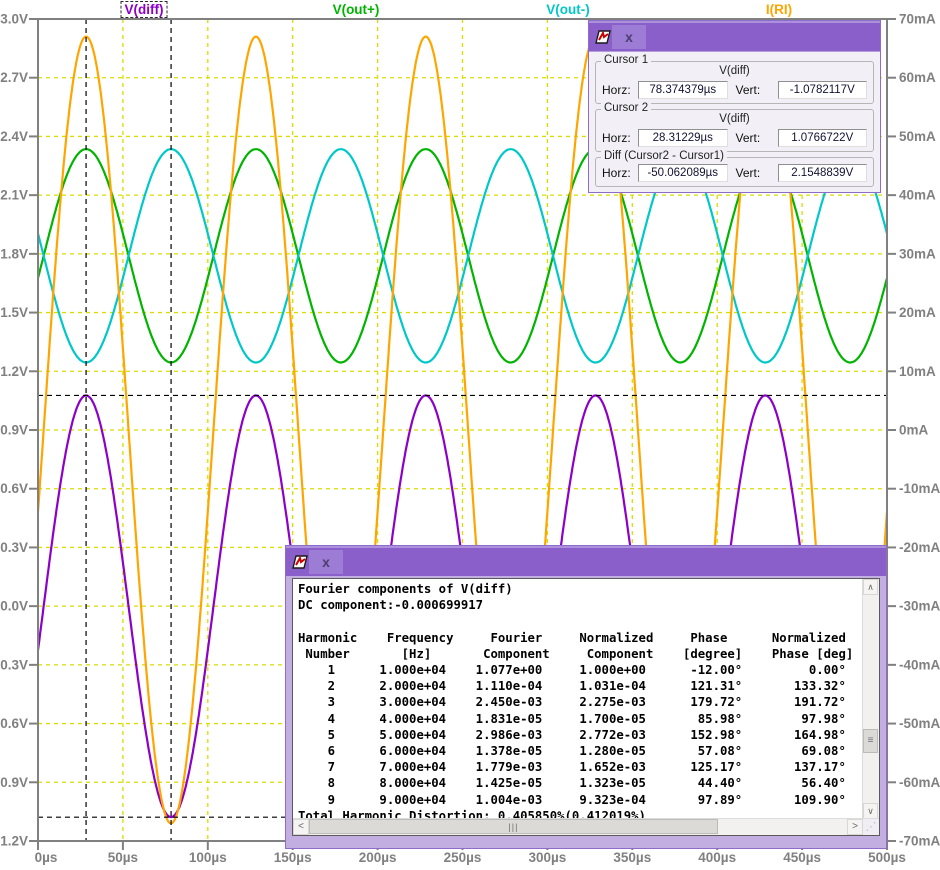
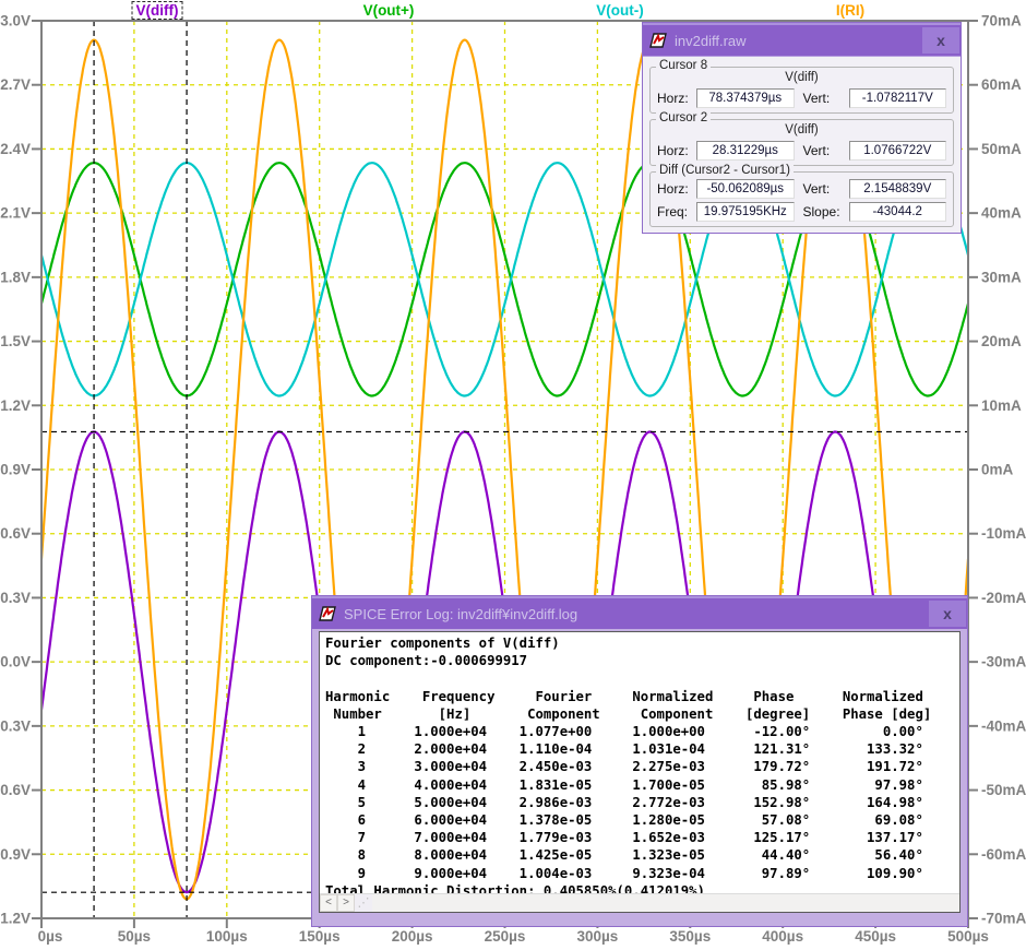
  3.0V
  2.7V
  2.4V
  2.1V
  1.8V
  1.5V
  1.2V
  0.9V
  0.6V
  0.3V
  0.0V
  0.3V
  0.6V
  0.9V
  1.2V
  70mA
  60mA
  50mA
  40mA
  30mA
  20mA
  10mA
  0mA
  -10mA
  -20mA
  -30mA
  -40mA
  -50mA
  -60mA
  -70mA
  0µs
  50µs
  100µs
  150µs
  200µs
  250µs
  300µs
  350µs
  400µs
  450µs
  500µs
  V(diff)
  V(out+)
  V(out-)
  I(RI)
+ inv2diff.raw
  x
- Cursor 1
+ Cursor 8
  V(diff)
  Horz:
  78.374379µs
  Vert:
  -1.0782117V
  Cursor 2
  V(diff)
  Horz:
  28.31229µs
  Vert:
  1.0766722V
  Diff (Cursor2 - Cursor1)
  Horz:
  -50.062089µs
  Vert:
  2.1548839V
+ Freq:
+ 19.975195KHz
+ Slope:
+ -43044.2
+ SPICE Error Log: inv2diff¥inv2diff.log
  x
  Fourier components of V(diff)
  DC component:-0.000699917
  Harmonic Frequency Fourier Normalized Phase Normalized
  Number [Hz] Component Component [degree] Phase [deg]
  1 1.000e+04 1.077e+00 1.000e+00 -12.00° 0.00°
  2 2.000e+04 1.110e-04 1.031e-04 121.31° 133.32°
  3 3.000e+04 2.450e-03 2.275e-03 179.72° 191.72°
  4 4.000e+04 1.831e-05 1.700e-05 85.98° 97.98°
  5 5.000e+04 2.986e-03 2.772e-03 152.98° 164.98°
  6 6.000e+04 1.378e-05 1.280e-05 57.08° 69.08°
  7 7.000e+04 1.779e-03 1.652e-03 125.17° 137.17°
  8 8.000e+04 1.425e-05 1.323e-05 44.40° 56.40°
  9 9.000e+04 1.004e-03 9.323e-04 97.89° 109.90°
  Total Harmonic Distortion: 0.405850%(0.412019%)
- ∧
- ≡
- ∨
  <
- |||
  >
  ⋰
